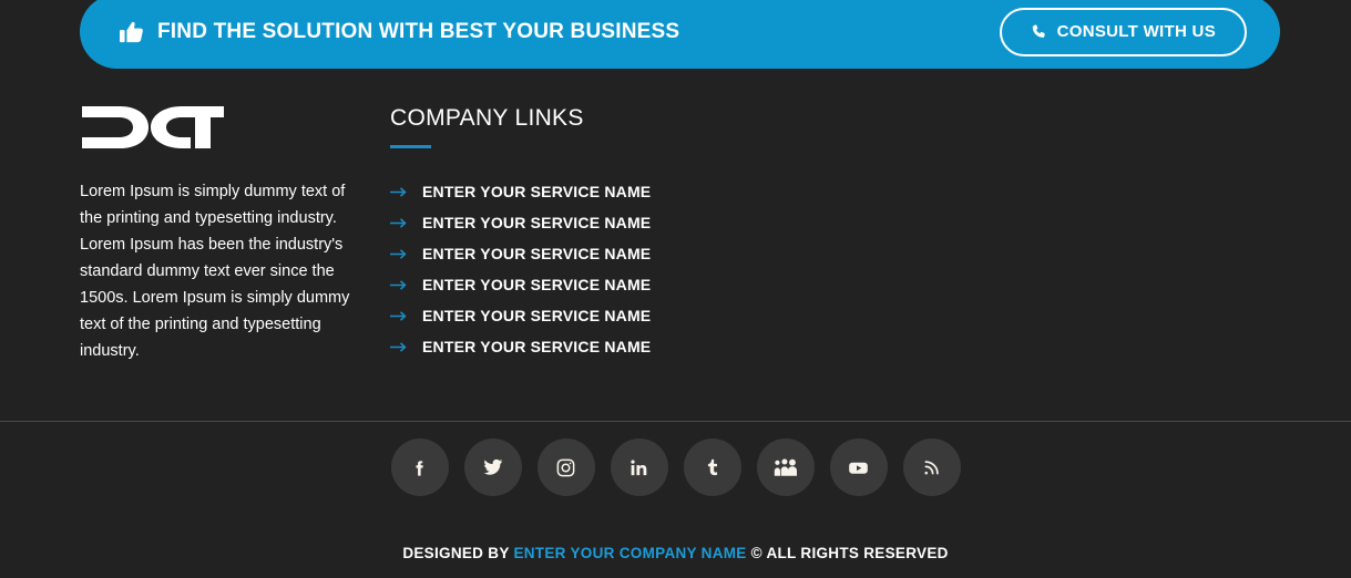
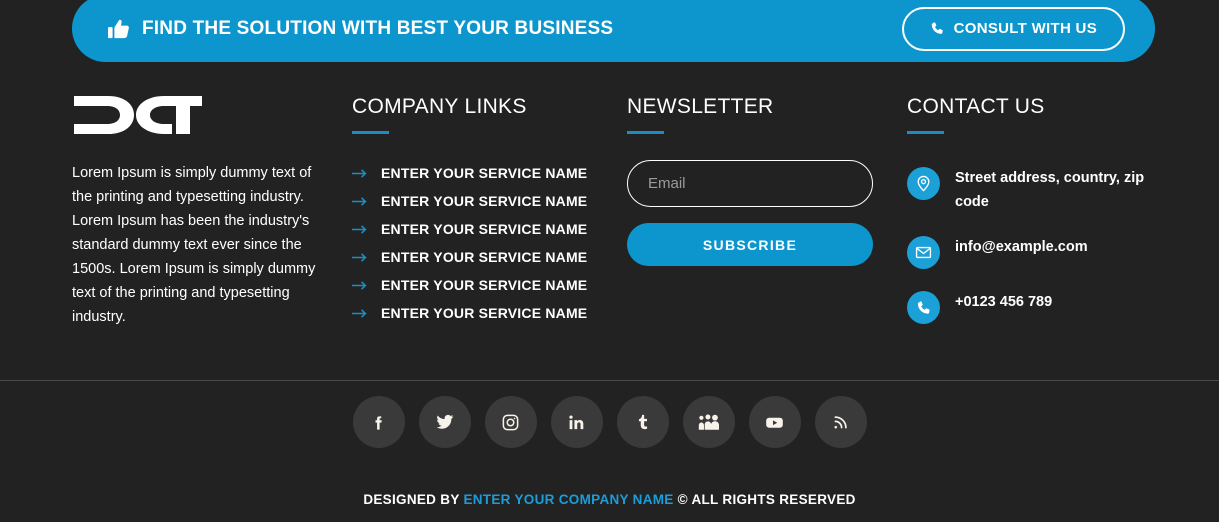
  FIND THE SOLUTION WITH BEST YOUR BUSINESS
  CONSULT WITH US
  Lorem Ipsum is simply dummy text of the printing and typesetting industry. Lorem Ipsum has been the industry's standard dummy text ever since the 1500s. Lorem Ipsum is simply dummy text of the printing and typesetting industry.
  COMPANY LINKS
  ENTER YOUR SERVICE NAME
  ENTER YOUR SERVICE NAME
  ENTER YOUR SERVICE NAME
  ENTER YOUR SERVICE NAME
  ENTER YOUR SERVICE NAME
  ENTER YOUR SERVICE NAME
+ NEWSLETTER
+ Email
+ SUBSCRIBE
+ CONTACT US
+ Street address, country, zip code
+ info@example.com
+ +0123 456 789
  DESIGNED BY ENTER YOUR COMPANY NAME © ALL RIGHTS RESERVED
